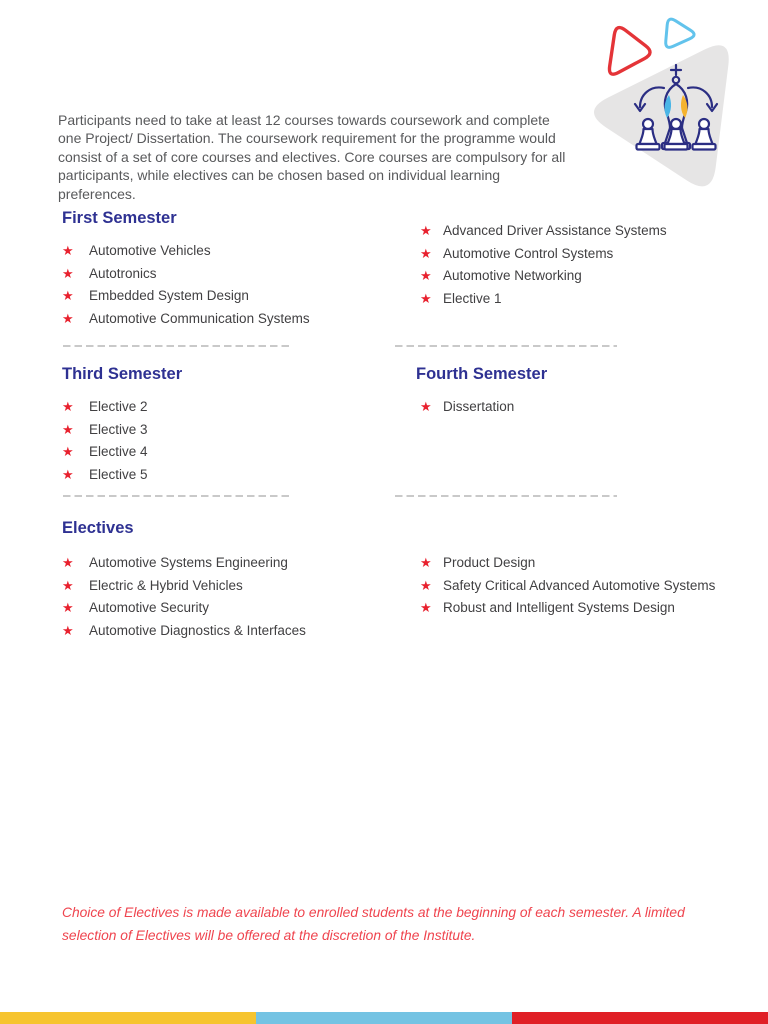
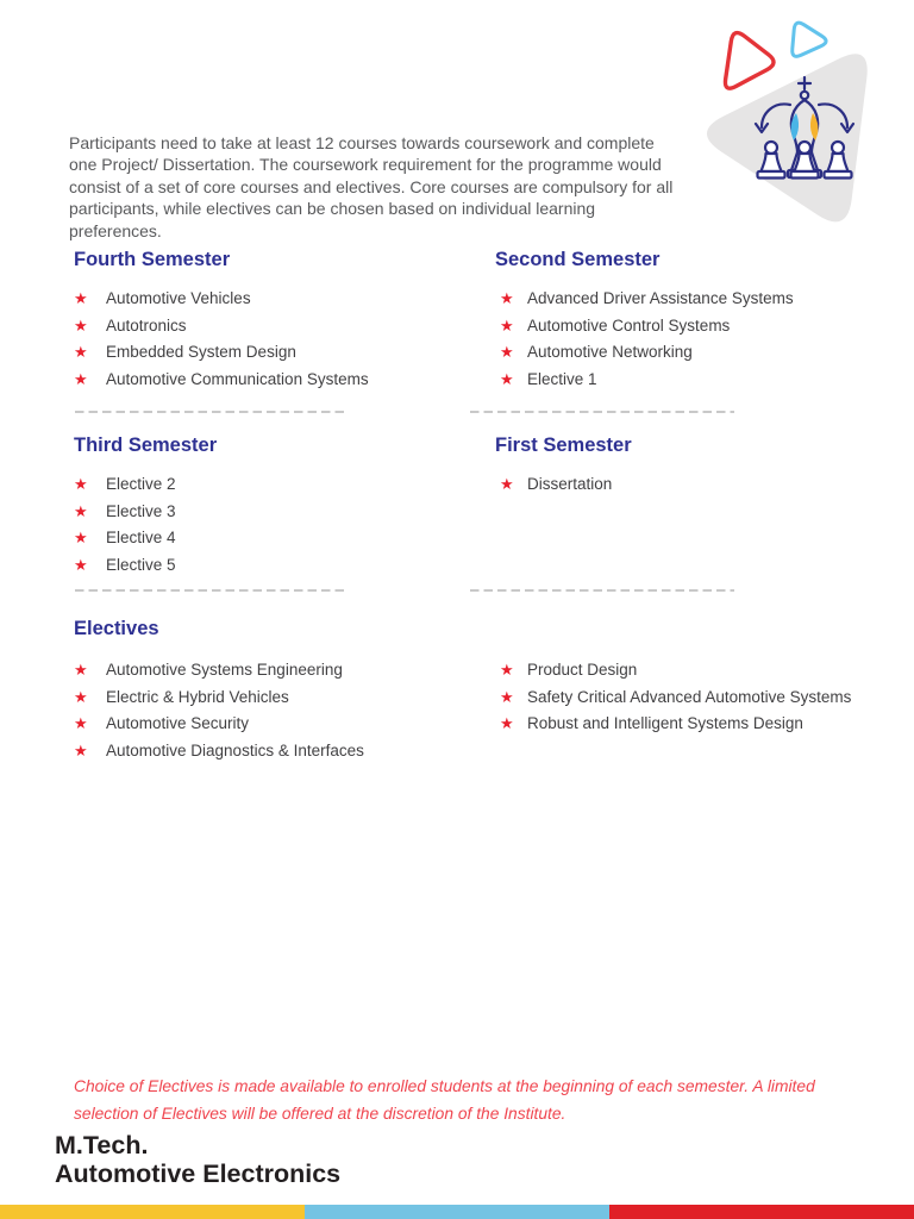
  Participants need to take at least 12 courses towards coursework and complete one Project/ Dissertation. The coursework requirement for the programme would consist of a set of core courses and electives. Core courses are compulsory for all participants, while electives can be chosen based on individual learning preferences.
- First Semester
+ Fourth Semester
  ★
  Automotive Vehicles
  ★
  Autotronics
  ★
  Embedded System Design
  ★
  Automotive Communication Systems
+ Second Semester
  ★
  Advanced Driver Assistance Systems
  ★
  Automotive Control Systems
  ★
  Automotive Networking
  ★
  Elective 1
  Third Semester
  ★
  Elective 2
  ★
  Elective 3
  ★
  Elective 4
  ★
  Elective 5
- Fourth Semester
+ First Semester
  ★
  Dissertation
  Electives
  ★
  Automotive Systems Engineering
  ★
  Electric & Hybrid Vehicles
  ★
  Automotive Security
  ★
  Automotive Diagnostics & Interfaces
  ★
  Product Design
  ★
  Safety Critical Advanced Automotive Systems
  ★
  Robust and Intelligent Systems Design
  Choice of Electives is made available to enrolled students at the beginning of each semester. A limited selection of Electives will be offered at the discretion of the Institute.
+ M.Tech.
+ Automotive Electronics
